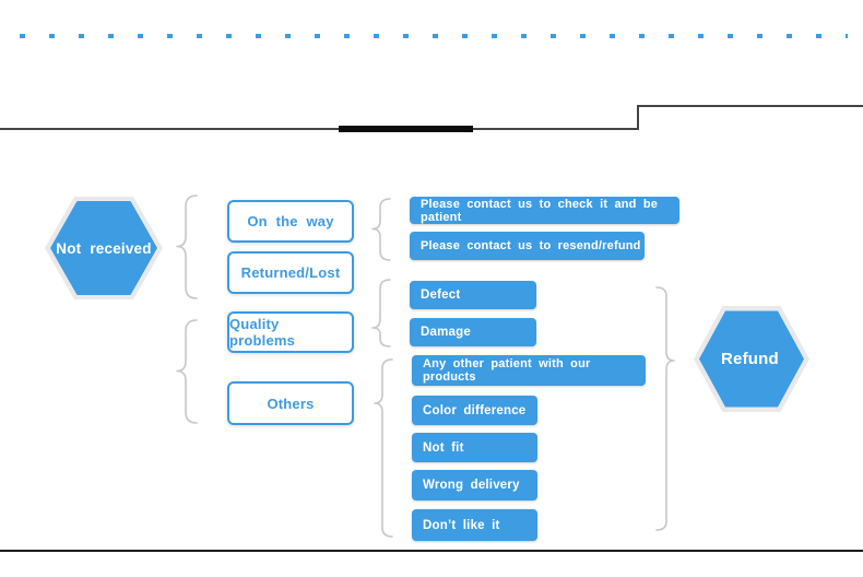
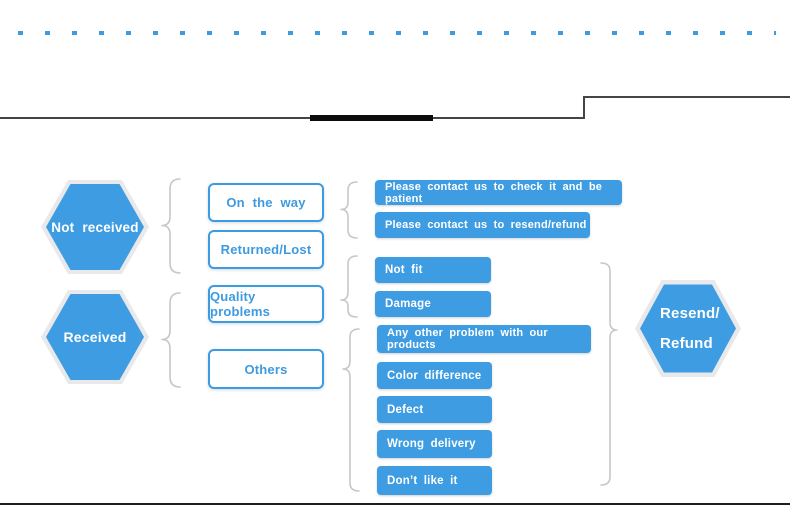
  Not received
+ Received
  On the way
  Returned/Lost
  Quality problems
  Others
  Please contact us to check it and be patient
  Please contact us to resend/refund
- Defect
+ Not fit
  Damage
- Any other patient with our products
+ Any other problem with our products
  Color difference
- Not fit
+ Defect
  Wrong delivery
  Don’t like it
+ Resend/
  Refund
